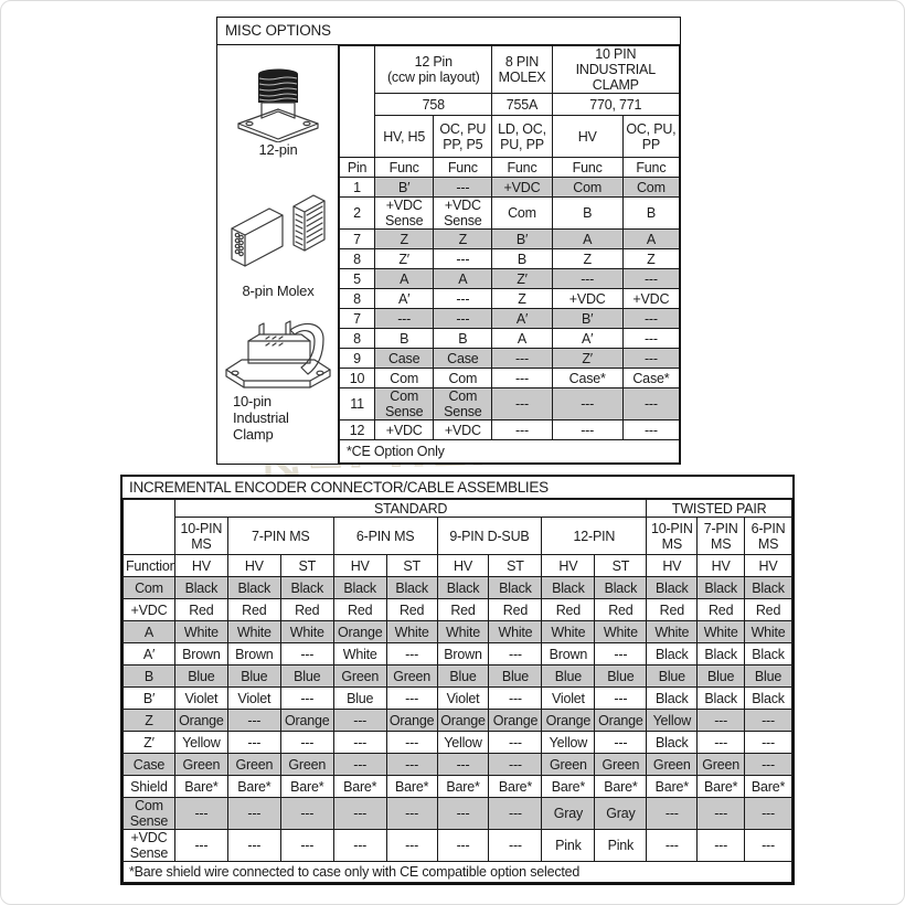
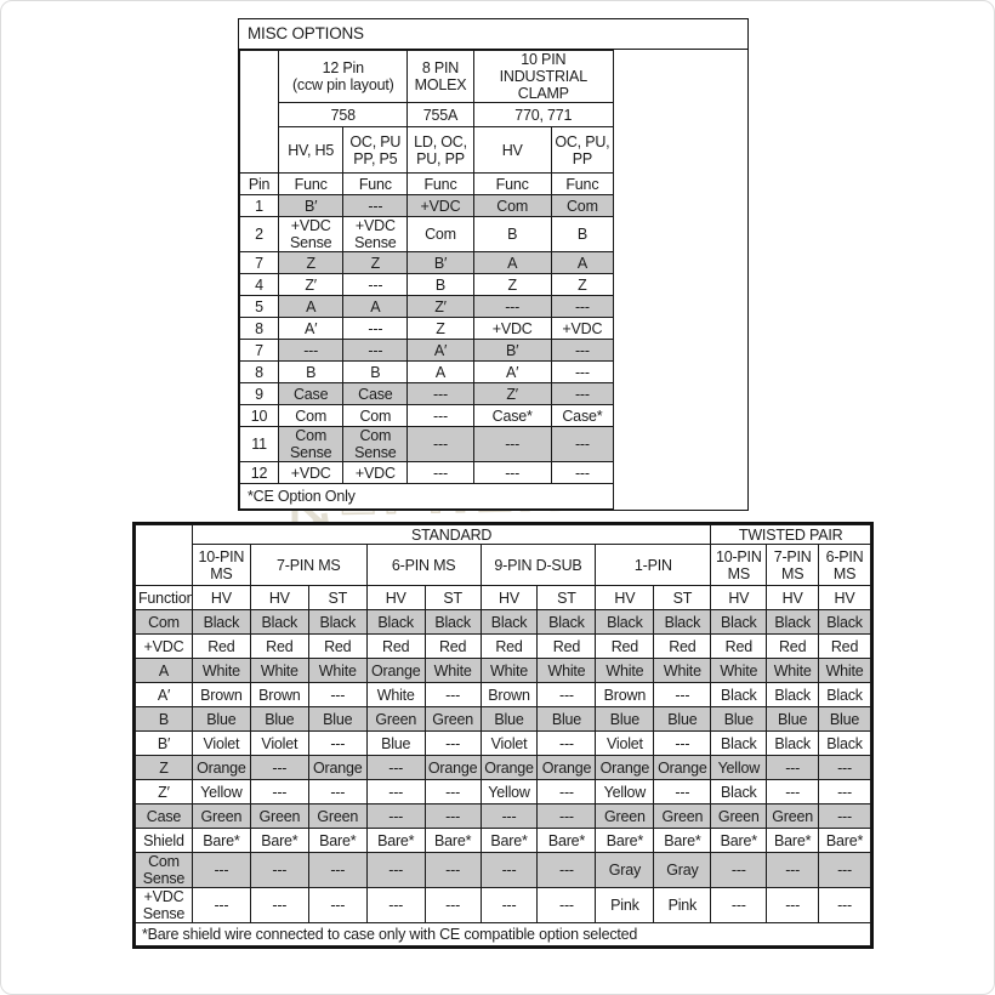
  MISC OPTIONS
- 12-pin
- 8-pin Molex
- 10-pin Industrial Clamp
  	12 Pin (ccw pin layout)	8 PIN MOLEX	10 PIN INDUSTRIAL CLAMP
  758	755A	770, 771
  HV, H5	OC, PU PP, P5	LD, OC, PU, PP	HV	OC, PU, PP
  Pin	Func	Func	Func	Func	Func
  1	B′	---	+VDC	Com	Com
  2	+VDC Sense	+VDC Sense	Com	B	B
  7	Z	Z	B′	A	A
- 8	Z′	---	B	Z	Z
+ 4	Z′	---	B	Z	Z
  5	A	A	Z′	---	---
  8	A′	---	Z	+VDC	+VDC
  7	---	---	A′	B′	---
  8	B	B	A	A′	---
  9	Case	Case	---	Z′	---
  10	Com	Com	---	Case*	Case*
  11	Com Sense	Com Sense	---	---	---
  12	+VDC	+VDC	---	---	---
  *CE Option Only
- INCREMENTAL ENCODER CONNECTOR/CABLE ASSEMBLIES
  	STANDARD	TWISTED PAIR
- 10-PIN MS	7-PIN MS	6-PIN MS	9-PIN D-SUB	12-PIN	10-PIN MS	7-PIN MS	6-PIN MS
+ 10-PIN MS	7-PIN MS	6-PIN MS	9-PIN D-SUB	1-PIN	10-PIN MS	7-PIN MS	6-PIN MS
  Function	HV	HV	ST	HV	ST	HV	ST	HV	ST	HV	HV	HV
  Com	Black	Black	Black	Black	Black	Black	Black	Black	Black	Black	Black	Black
  +VDC	Red	Red	Red	Red	Red	Red	Red	Red	Red	Red	Red	Red
  A	White	White	White	Orange	White	White	White	White	White	White	White	White
  A′	Brown	Brown	---	White	---	Brown	---	Brown	---	Black	Black	Black
  B	Blue	Blue	Blue	Green	Green	Blue	Blue	Blue	Blue	Blue	Blue	Blue
  B′	Violet	Violet	---	Blue	---	Violet	---	Violet	---	Black	Black	Black
  Z	Orange	---	Orange	---	Orange	Orange	Orange	Orange	Orange	Yellow	---	---
  Z′	Yellow	---	---	---	---	Yellow	---	Yellow	---	Black	---	---
  Case	Green	Green	Green	---	---	---	---	Green	Green	Green	Green	---
  Shield	Bare*	Bare*	Bare*	Bare*	Bare*	Bare*	Bare*	Bare*	Bare*	Bare*	Bare*	Bare*
  Com Sense	---	---	---	---	---	---	---	Gray	Gray	---	---	---
  +VDC Sense	---	---	---	---	---	---	---	Pink	Pink	---	---	---
  *Bare shield wire connected to case only with CE compatible option selected
